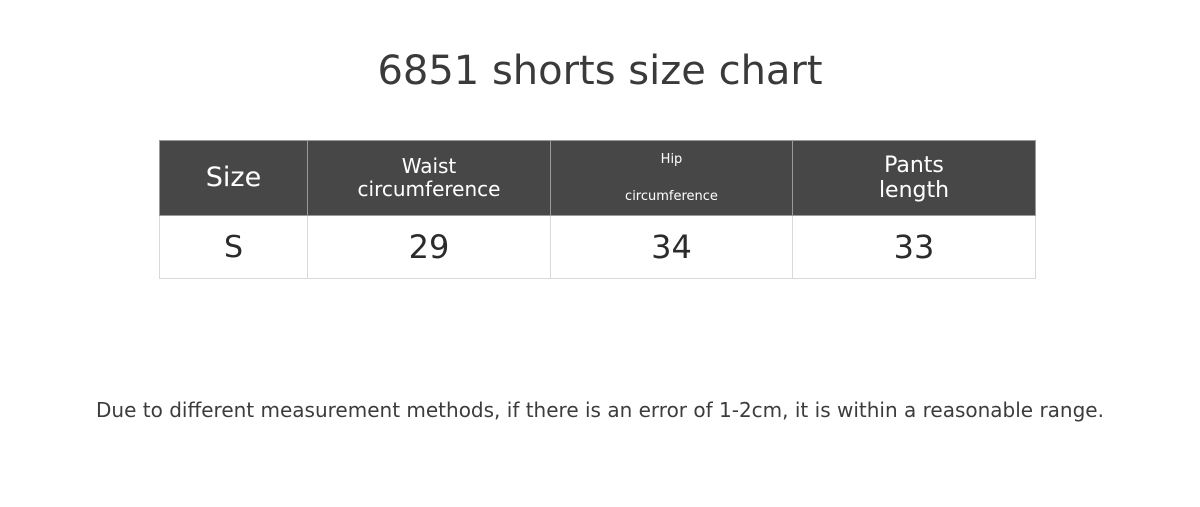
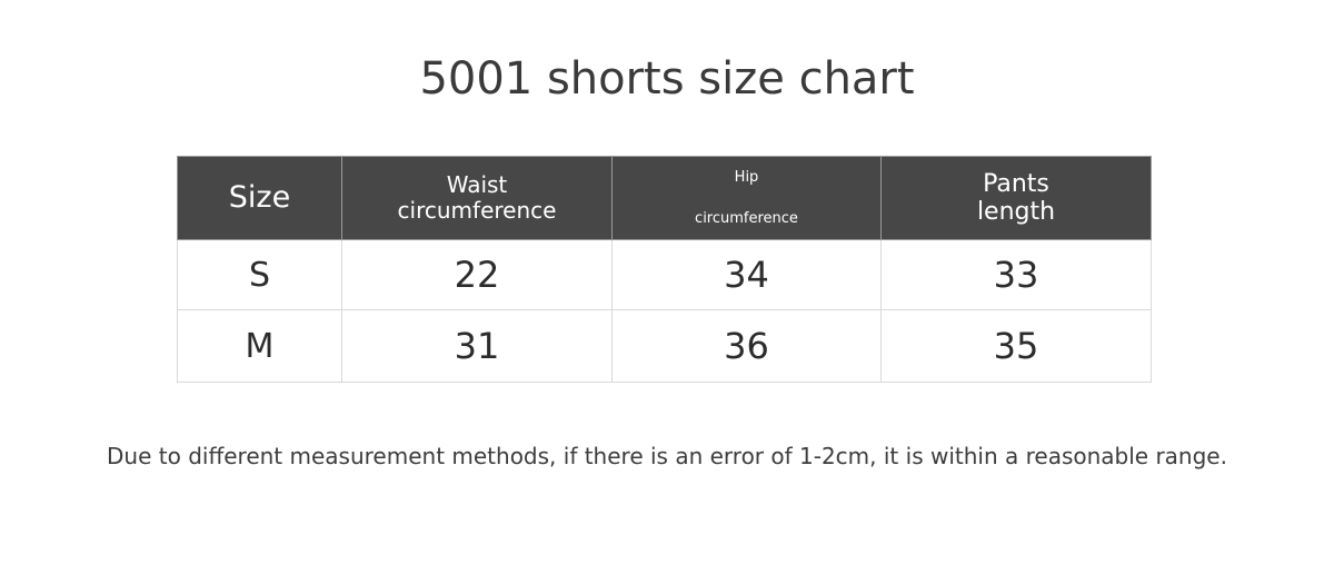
- 6851 shorts size chart
+ 5001 shorts size chart
  Size	Waist circumference	Hip circumference	Pants length
- S	29	34	33
+ S	22	34	33
+ M	31	36	35
  Due to different measurement methods, if there is an error of 1-2cm, it is within a reasonable range.
